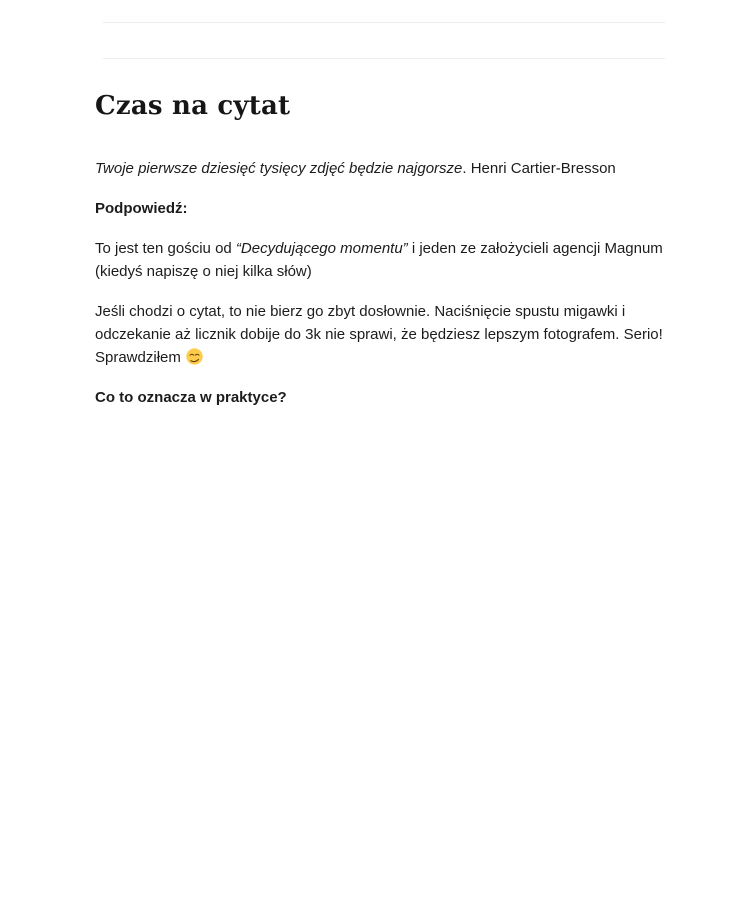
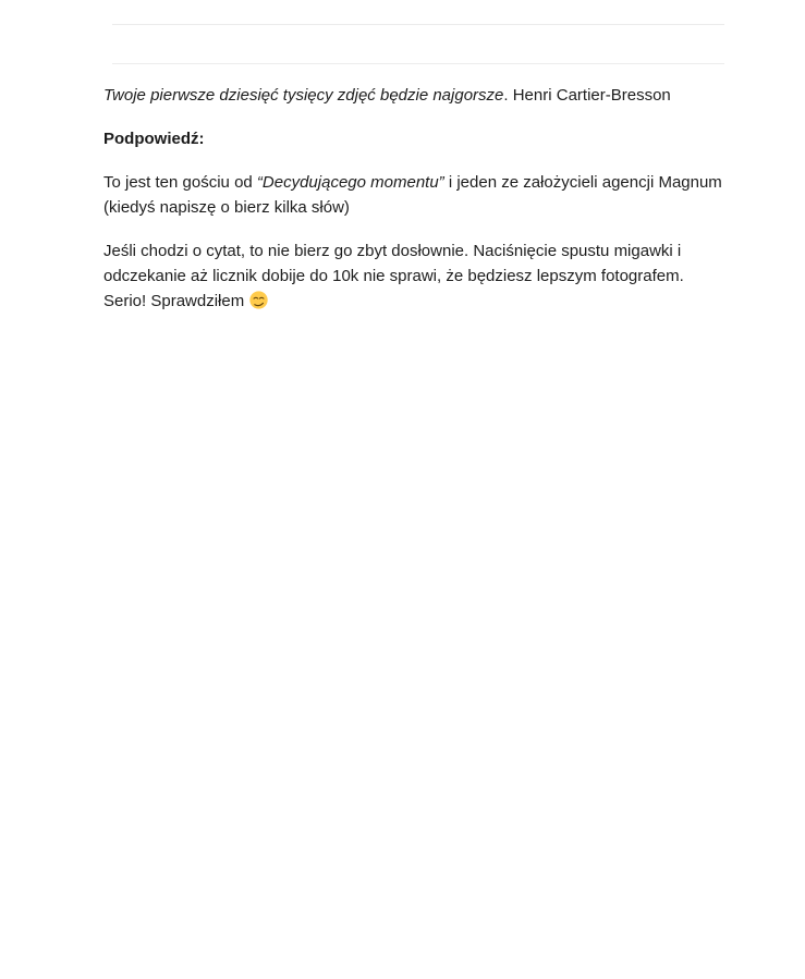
- Czas na cytat
  Twoje pierwsze dziesięć tysięcy zdjęć będzie najgorsze. Henri Cartier-Bresson
  Podpowiedź:
- To jest ten gościu od “Decydującego momentu” i jeden ze założycieli agencji Magnum (kiedyś napiszę o niej kilka słów)
+ To jest ten gościu od “Decydującego momentu” i jeden ze założycieli agencji Magnum (kiedyś napiszę o bierz kilka słów)
- Jeśli chodzi o cytat, to nie bierz go zbyt dosłownie. Naciśnięcie spustu migawki i odczekanie aż licznik dobije do 3k nie sprawi, że będziesz lepszym fotografem. Serio! Sprawdziłem
+ Jeśli chodzi o cytat, to nie bierz go zbyt dosłownie. Naciśnięcie spustu migawki i odczekanie aż licznik dobije do 10k nie sprawi, że będziesz lepszym fotografem. Serio! Sprawdziłem
- Co to oznacza w praktyce?
